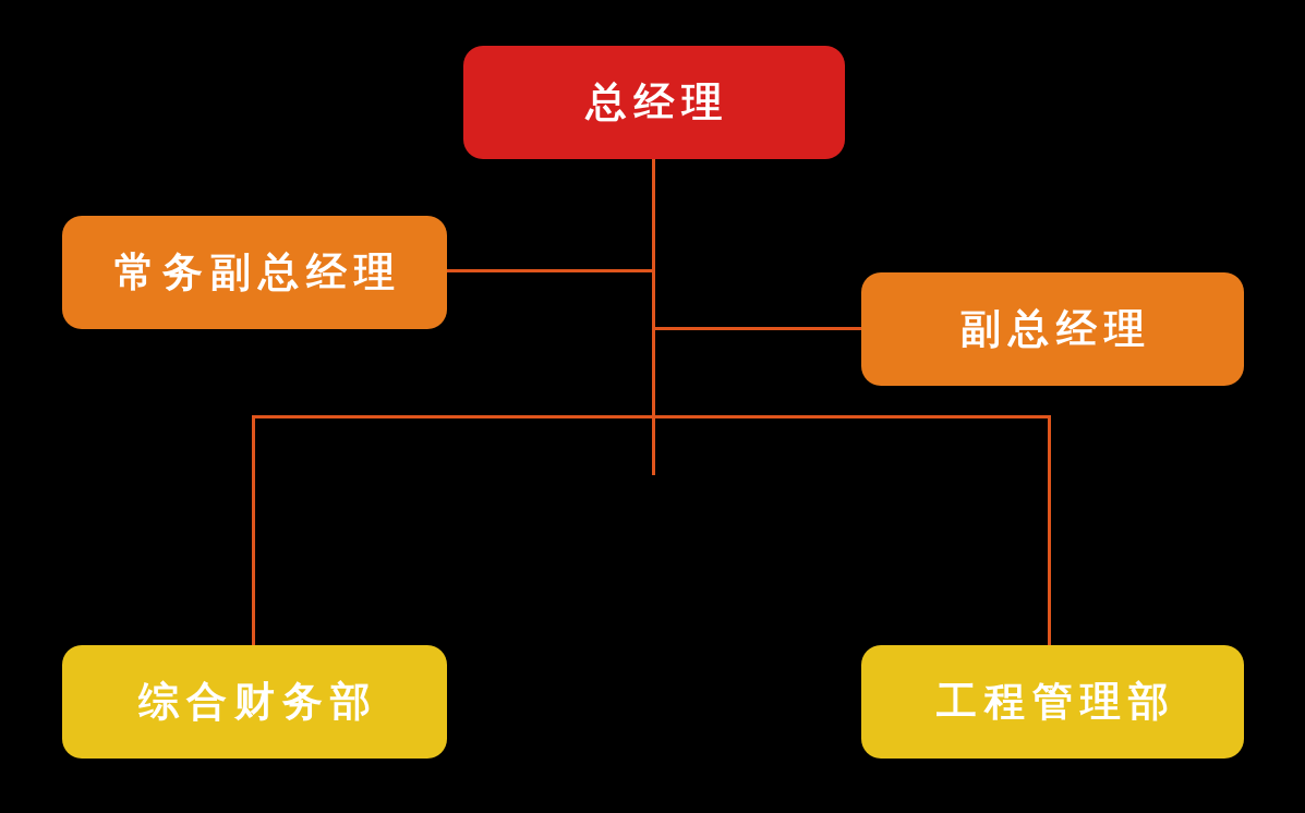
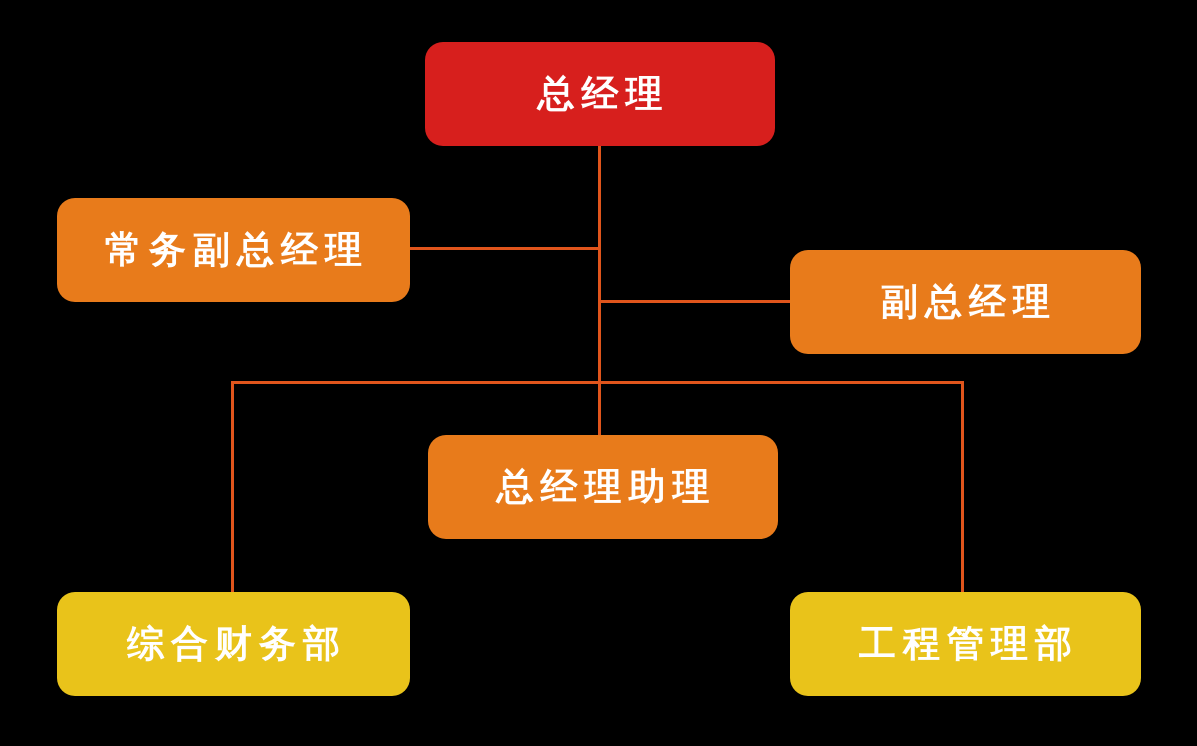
  总经理
  常务副总经理
  副总经理
+ 总经理助理
  综合财务部
  工程管理部
